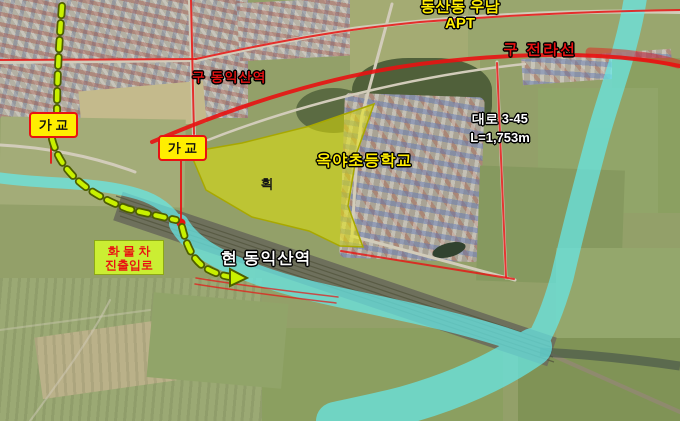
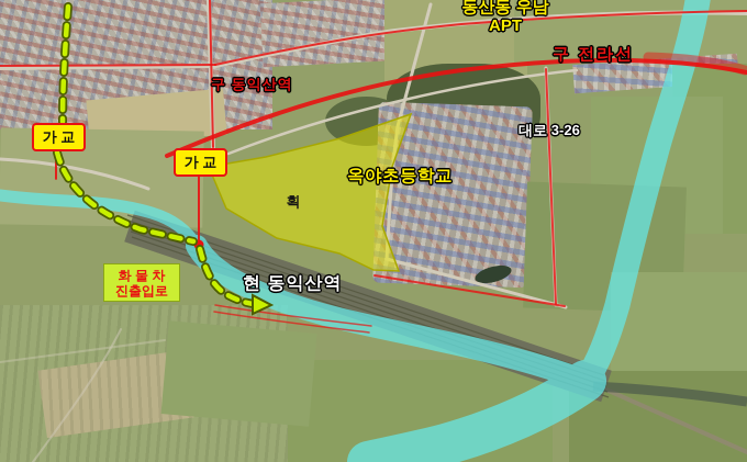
  동산동 우남
  APT
  구 전라선
  구 동익산역
  가 교
  가 교
  획
  옥야초등학교
- 대로 3-45
+ 대로 3-26
- L=1,753m
  화 물 차
  진출입로
  현 동익산역
